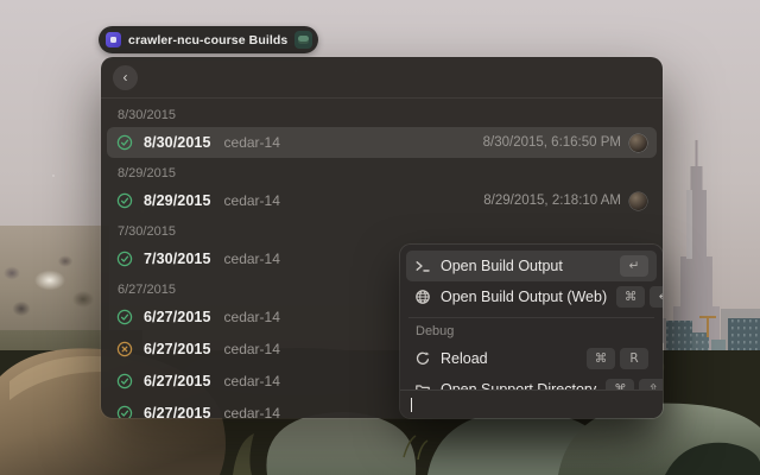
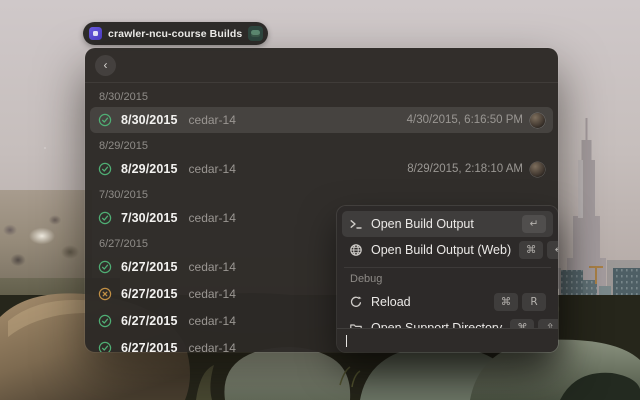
  crawler-ncu-course Builds
  ‹
  8/30/2015
  8/30/2015
  cedar-14
- 8/30/2015, 6:16:50 PM
+ 4/30/2015, 6:16:50 PM
  8/29/2015
  8/29/2015
  cedar-14
  8/29/2015, 2:18:10 AM
  7/30/2015
  7/30/2015
  cedar-14
  6/27/2015
  6/27/2015
  cedar-14
  6/27/2015
  cedar-14
  6/27/2015
  cedar-14
  6/27/2015
  cedar-14
  Open Build Output
  ↵
  Open Build Output (Web)
  ⌘
  Debug
  Reload
  ⌘
  R
